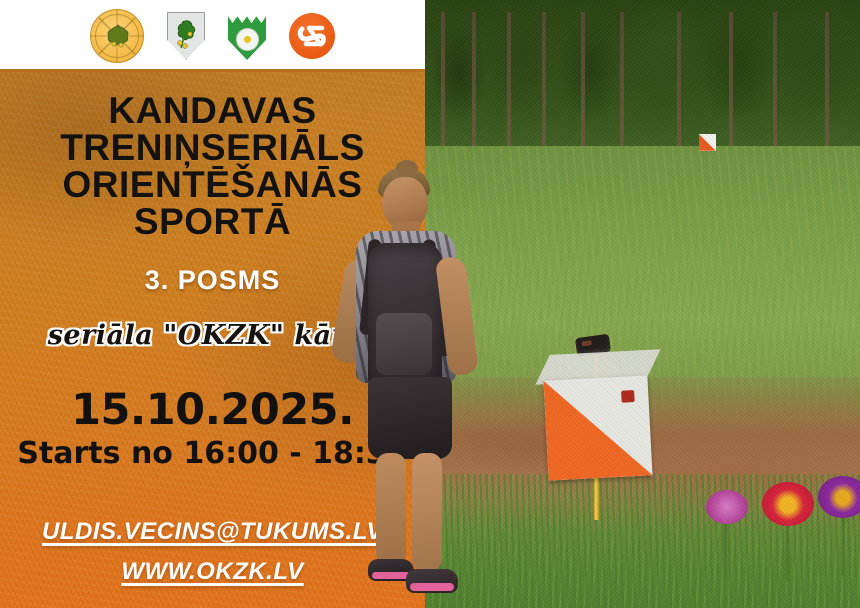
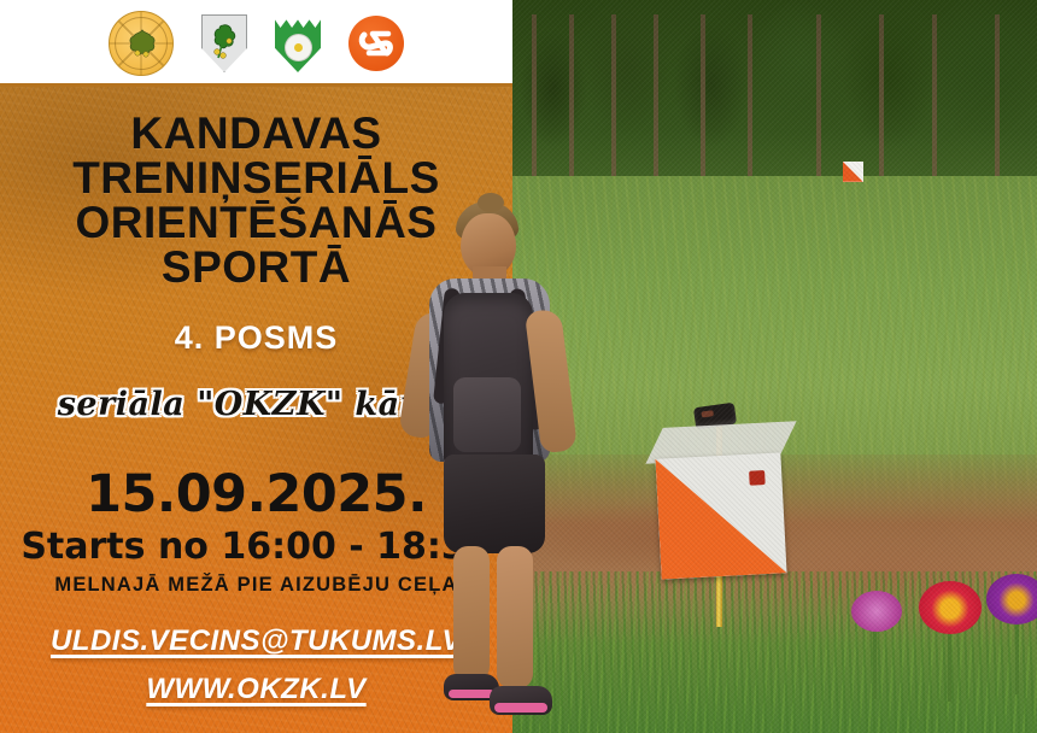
  KANDAVAS
  TRENIŅSERIĀLS
  ORIENTĒŠANĀS
  SPORTĀ
- 3. POSMS
+ 4. POSMS
  seriāla "OKZK" kā
- 15.10.2025.
+ 15.09.2025.
  Starts no 16:00 - 18:
+ MELNAJĀ MEŽĀ PIE AIZUBĒJU CEĻA
  ULDIS.VECINS@TUKUMS.LV
  WWW.OKZK.LV
